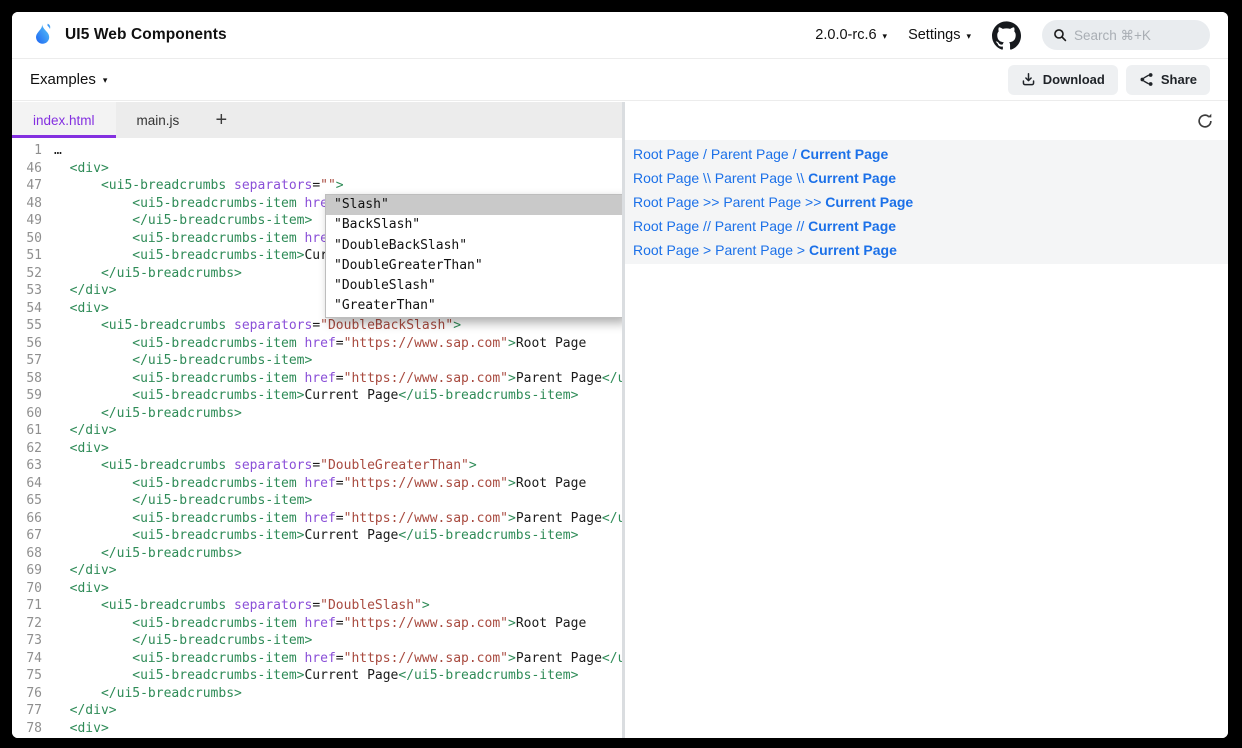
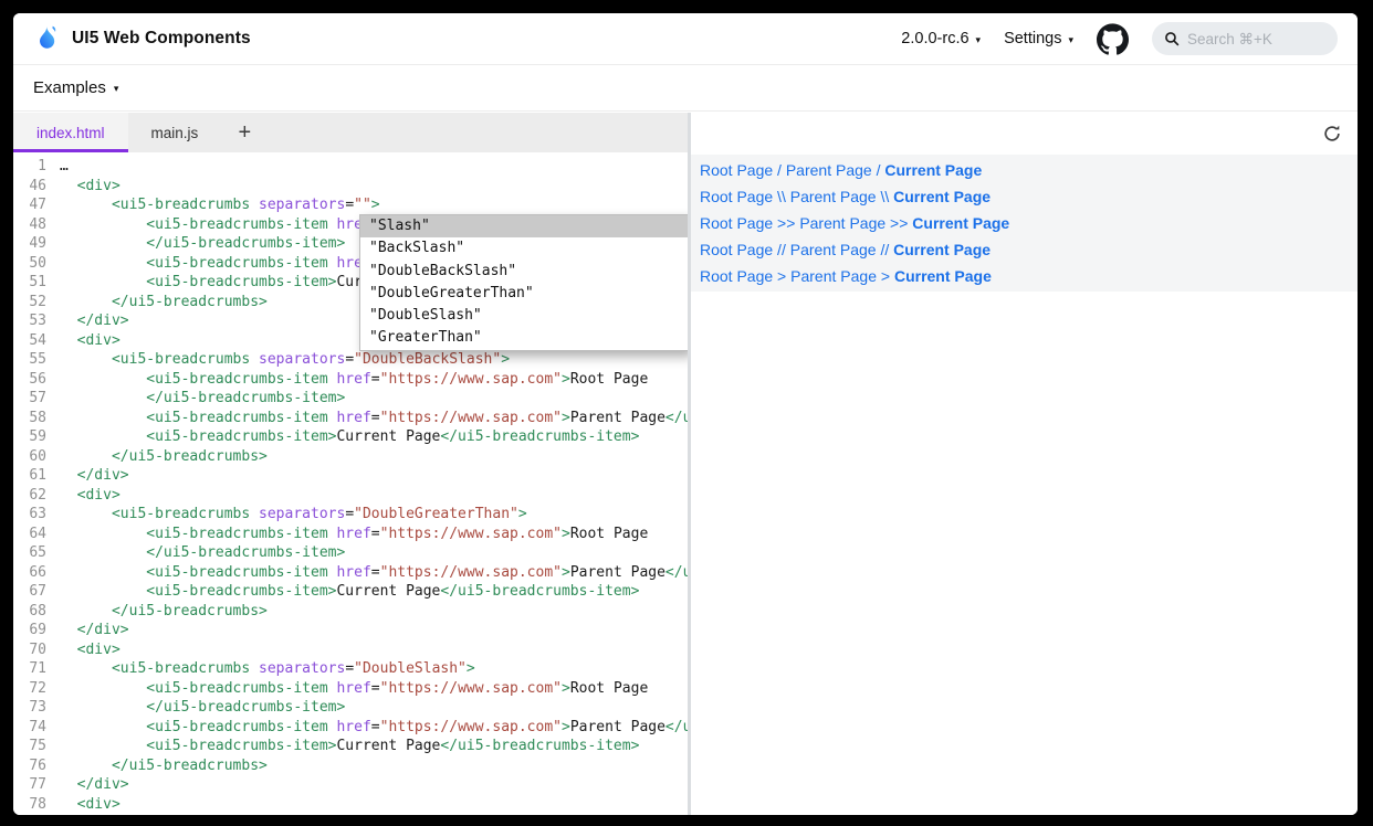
  UI5 Web Components
  2.0.0-rc.6
  ▾
  Settings
  ▾
  Search ⌘+K
  Examples
  ▾
- Download
- Share
  index.html
  main.js
  +
  1
  …
  46
  <div>
  47
  <ui5-breadcrumbs separators="">
  48
  49
  </ui5-breadcrumbs-item>
  50
  51
  52
  </ui5-breadcrumbs>
  53
  </div>
  54
  <div>
  55
  <ui5-breadcrumbs separators="DoubleBackSlash">
  56
  <ui5-breadcrumbs-item href="https://www.sap.com">Root Page
  57
  </ui5-breadcrumbs-item>
  58
  <ui5-breadcrumbs-item href="https://www.sap.com">Parent Page</u
  59
  <ui5-breadcrumbs-item>Current Page</ui5-breadcrumbs-item>
  60
  </ui5-breadcrumbs>
  61
  </div>
  62
  <div>
  63
  <ui5-breadcrumbs separators="DoubleGreaterThan">
  64
  <ui5-breadcrumbs-item href="https://www.sap.com">Root Page
  65
  </ui5-breadcrumbs-item>
  66
  <ui5-breadcrumbs-item href="https://www.sap.com">Parent Page</u
  67
  <ui5-breadcrumbs-item>Current Page</ui5-breadcrumbs-item>
  68
  </ui5-breadcrumbs>
  69
  </div>
  70
  <div>
  71
  <ui5-breadcrumbs separators="DoubleSlash">
  72
  <ui5-breadcrumbs-item href="https://www.sap.com">Root Page
  73
  </ui5-breadcrumbs-item>
  74
  <ui5-breadcrumbs-item href="https://www.sap.com">Parent Page</u
  75
  <ui5-breadcrumbs-item>Current Page</ui5-breadcrumbs-item>
  76
  </ui5-breadcrumbs>
  77
  </div>
  78
  <div>
  "Slash"
  "BackSlash"
  "DoubleBackSlash"
  "DoubleGreaterThan"
  "DoubleSlash"
  "GreaterThan"
  Root Page
  /
  Parent Page
  /
  Current Page
  Root Page
  \\
  Parent Page
  \\
  Current Page
  Root Page
  >>
  Parent Page
  >>
  Current Page
  Root Page
  //
  Parent Page
  //
  Current Page
  Root Page
  >
  Parent Page
  >
  Current Page
